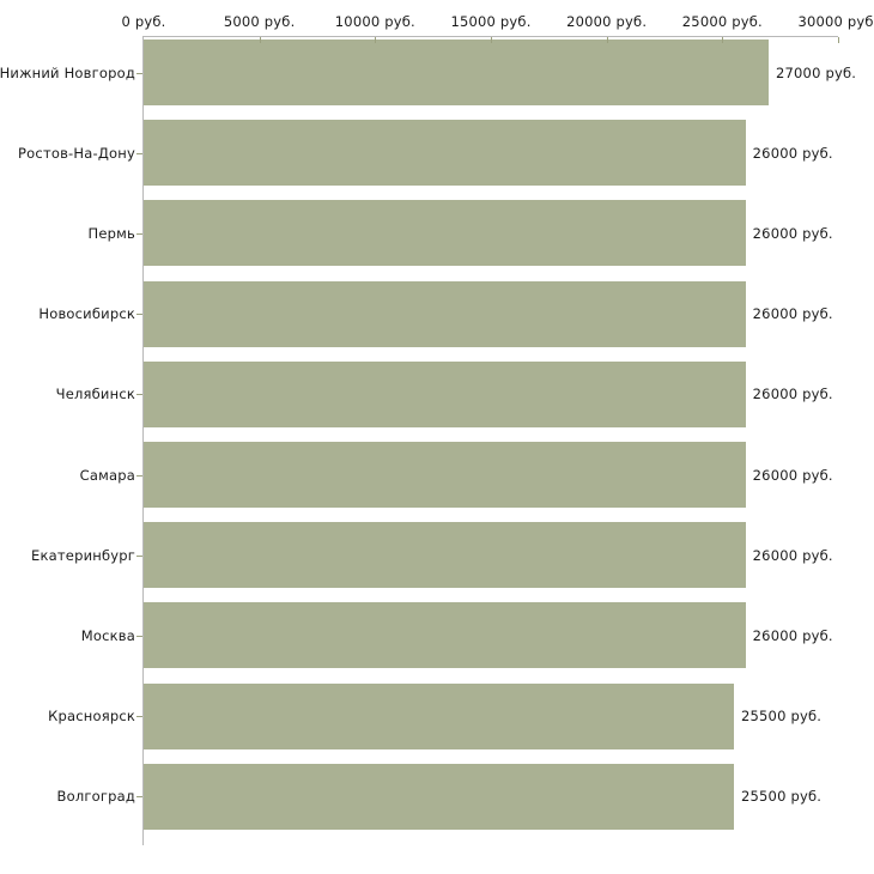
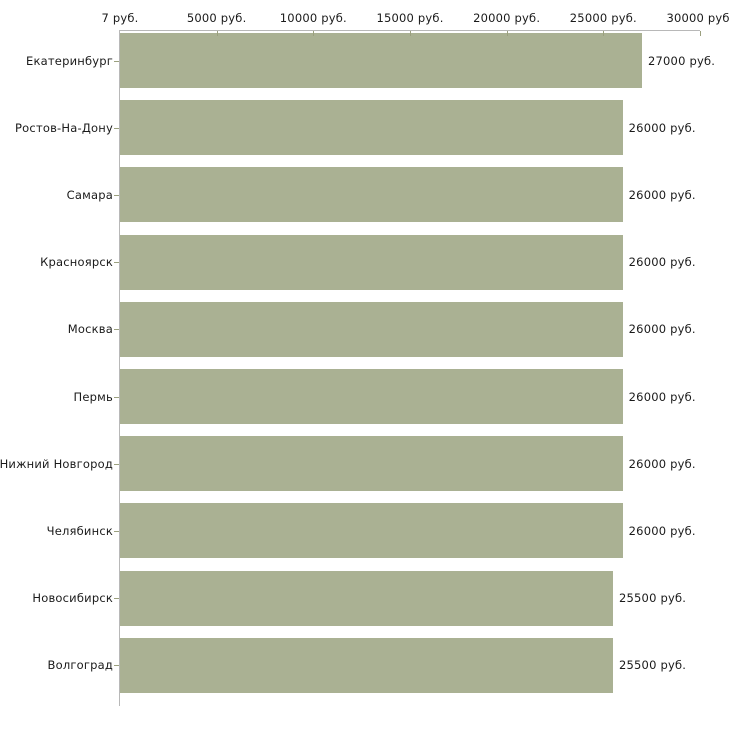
- 0 руб.
+ 7 руб.
  5000 руб.
  10000 руб.
  15000 руб.
  20000 руб.
  25000 руб.
  30000 руб
- Нижний Новгород
+ Екатеринбург
  Ростов-На-Дону
- Пермь
+ Самара
- Новосибирск
+ Красноярск
- Челябинск
+ Москва
- Самара
+ Пермь
- Екатеринбург
+ Нижний Новгород
- Москва
+ Челябинск
- Красноярск
+ Новосибирск
  Волгоград
  27000 руб.
  26000 руб.
  26000 руб.
  26000 руб.
  26000 руб.
  26000 руб.
  26000 руб.
  26000 руб.
  25500 руб.
  25500 руб.
